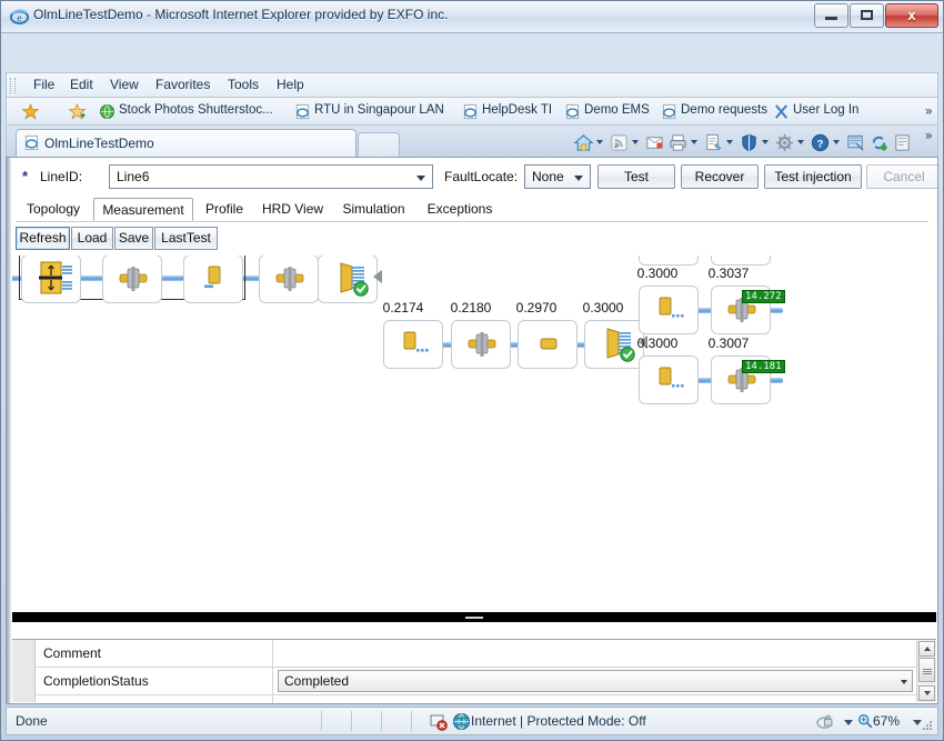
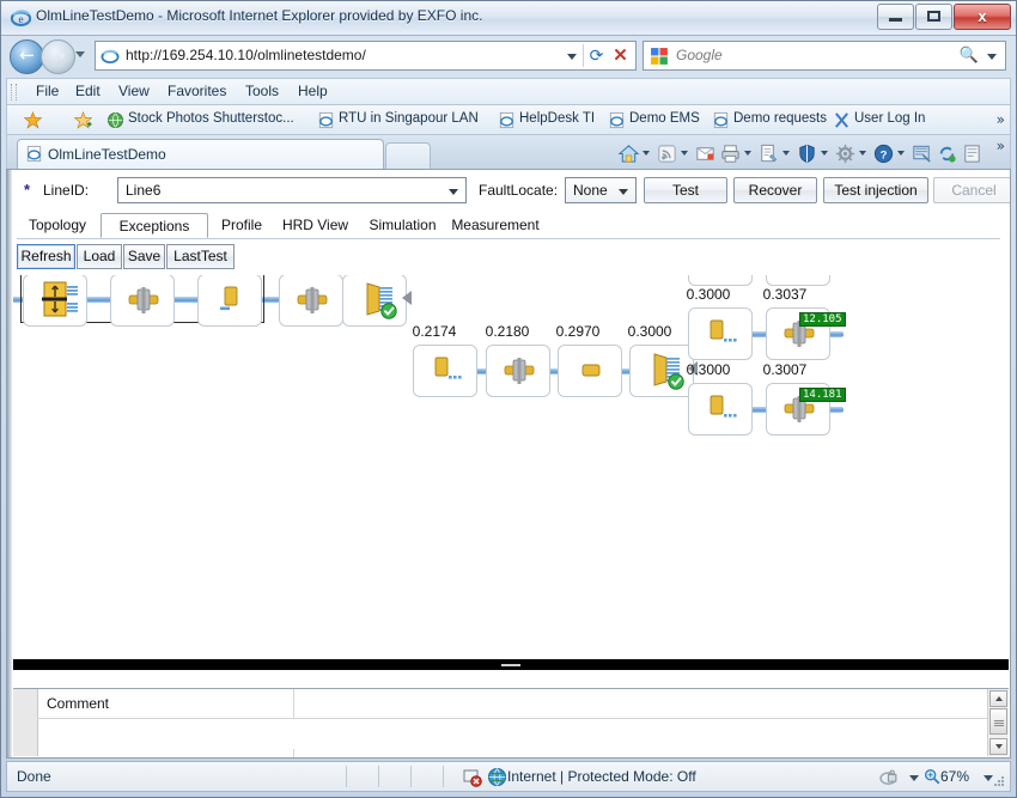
  e
  OlmLineTestDemo - Microsoft Internet Explorer provided by EXFO inc.
  x
+ ←
+ →
+ http://169.254.10.10/olmlinetestdemo/
+ ⟳
+ ✕
+ Google
+ 🔍
  File
  Edit
  View
  Favorites
  Tools
  Help
  Stock Photos Shutterstoc...
  RTU in Singapour LAN
  HelpDesk TI
  Demo EMS
  Demo requests
  User Log In
  »
  OlmLineTestDemo
  ?
  »
  *
  LineID:
  Line6
  FaultLocate:
  None
  Test
  Recover
  Test injection
  Cancel
  Topology
- Measurement
+ Exceptions
  Profile
  HRD View
  Simulation
- Exceptions
+ Measurement
  Refresh
  Load
  Save
  LastTest
  0.2174
  0.2180
  0.2970
  0.3000
  0.3000
  0.3037
- 14.272
+ 12.105
  0.3000
  0.3007
  14.181
  Comment
- CompletionStatus
- Completed
  Done
  Internet | Protected Mode: Off
  67%
